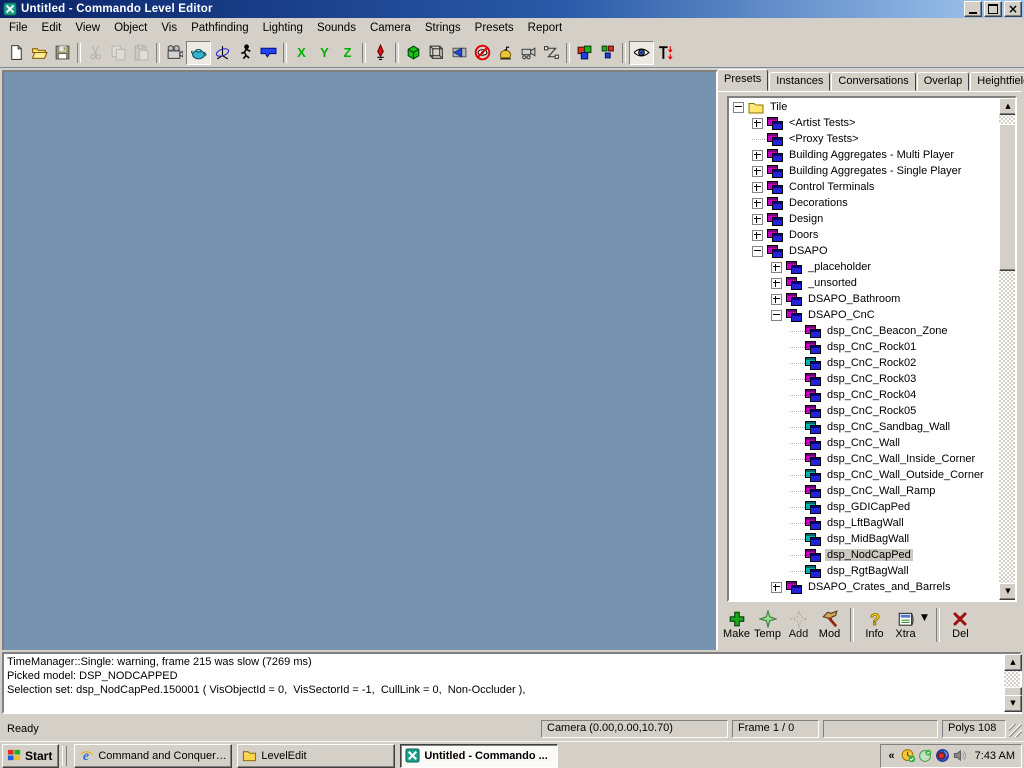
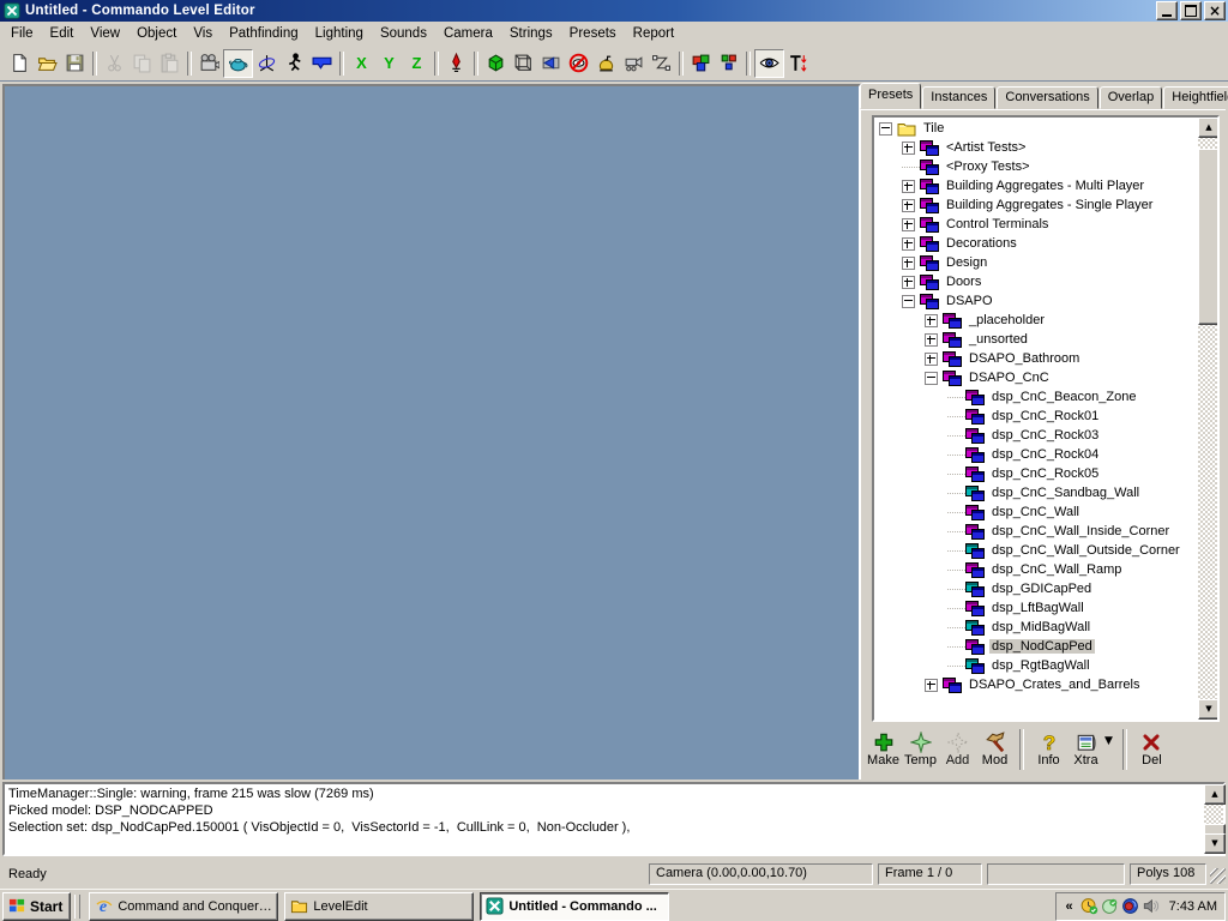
  Untitled - Commando Level Editor
  ×
  File
  Edit
  View
  Object
  Vis
  Pathfinding
  Lighting
  Sounds
  Camera
  Strings
  Presets
  Report
  X
  Y
  Z
  Presets
  Instances
  Conversations
  Overlap
  Heightfiel
  Tile
  <Artist Tests>
  <Proxy Tests>
  Building Aggregates - Multi Player
  Building Aggregates - Single Player
  Control Terminals
  Decorations
  Design
  Doors
  DSAPO
  _placeholder
  _unsorted
  DSAPO_Bathroom
  DSAPO_CnC
  dsp_CnC_Beacon_Zone
  dsp_CnC_Rock01
- dsp_CnC_Rock02
  dsp_CnC_Rock03
  dsp_CnC_Rock04
  dsp_CnC_Rock05
  dsp_CnC_Sandbag_Wall
  dsp_CnC_Wall
  dsp_CnC_Wall_Inside_Corner
  dsp_CnC_Wall_Outside_Corner
  dsp_CnC_Wall_Ramp
  dsp_GDICapPed
  dsp_LftBagWall
  dsp_MidBagWall
  dsp_NodCapPed
  dsp_RgtBagWall
  DSAPO_Crates_and_Barrels
  ▲
  ▼
  Make
  Temp
  Add
  Mod
  ?
  Info
  Xtra
  ▼
  Del
  TimeManager::Single: warning, frame 215 was slow (7269 ms)
  Picked model: DSP_NODCAPPED
  Selection set: dsp_NodCapPed.150001 ( VisObjectId = 0, VisSectorId = -1, CullLink = 0, Non-Occluder ),
  ▲
  ▼
  Ready
  Camera (0.00,0.00,10.70)
  Frame 1 / 0
  Polys 108
  Start
  e
  Command and Conquer: ..
  LevelEdit
  Untitled - Commando ...
  «
  7:43 AM
